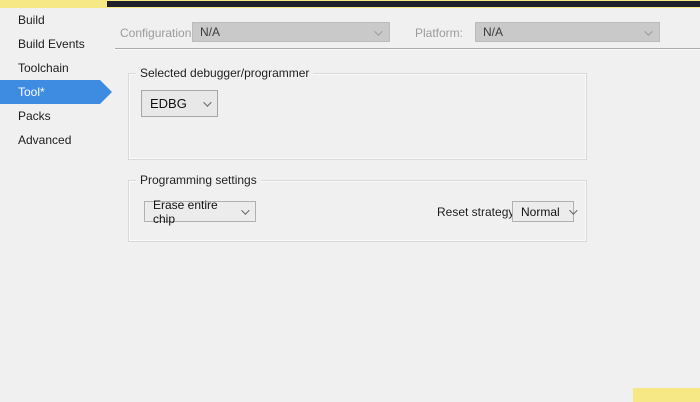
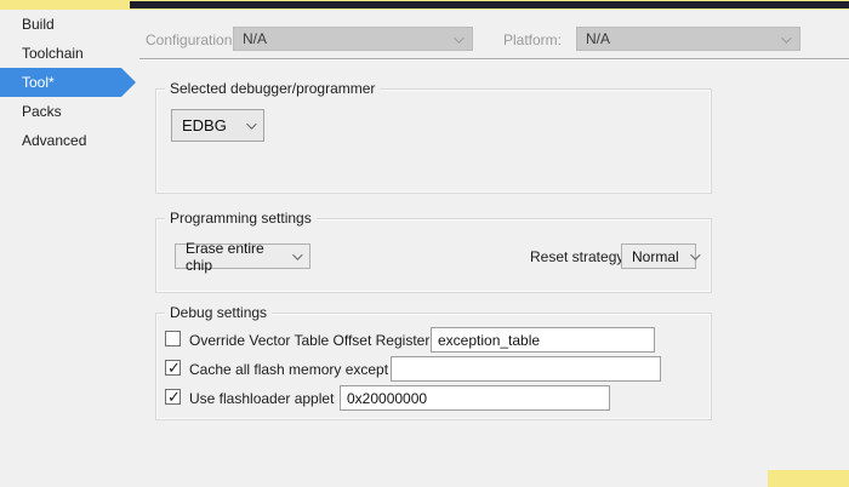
  Build
- Build Events
  Toolchain
  Tool*
  Packs
  Advanced
  Configuration
  N/A
  Platform:
  N/A
  Selected debugger/programmer
  EDBG
  Programming settings
  Erase entire chip
  Reset strateg
  Normal
+ Debug settings
+ Override Vector Table Offset Register
+ exception_table
+ Cache all flash memory except
+ Use flashloader applet
+ 0x20000000
